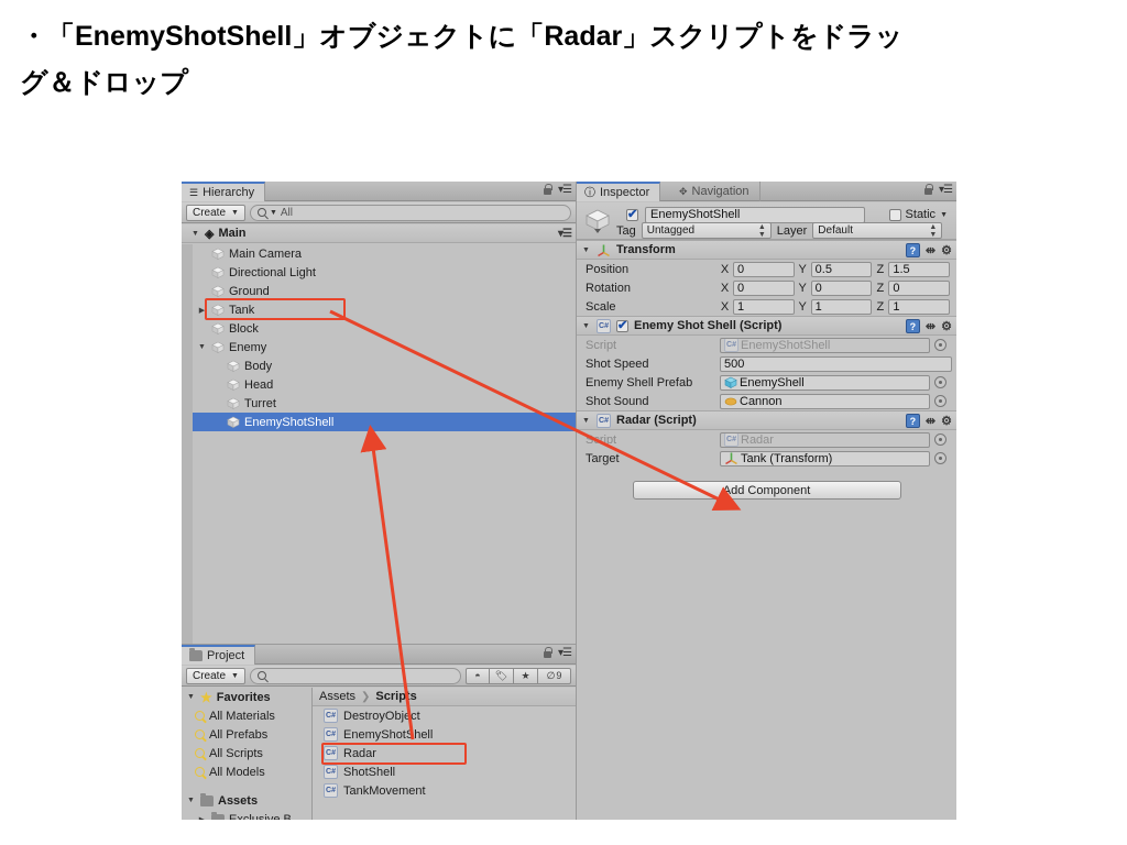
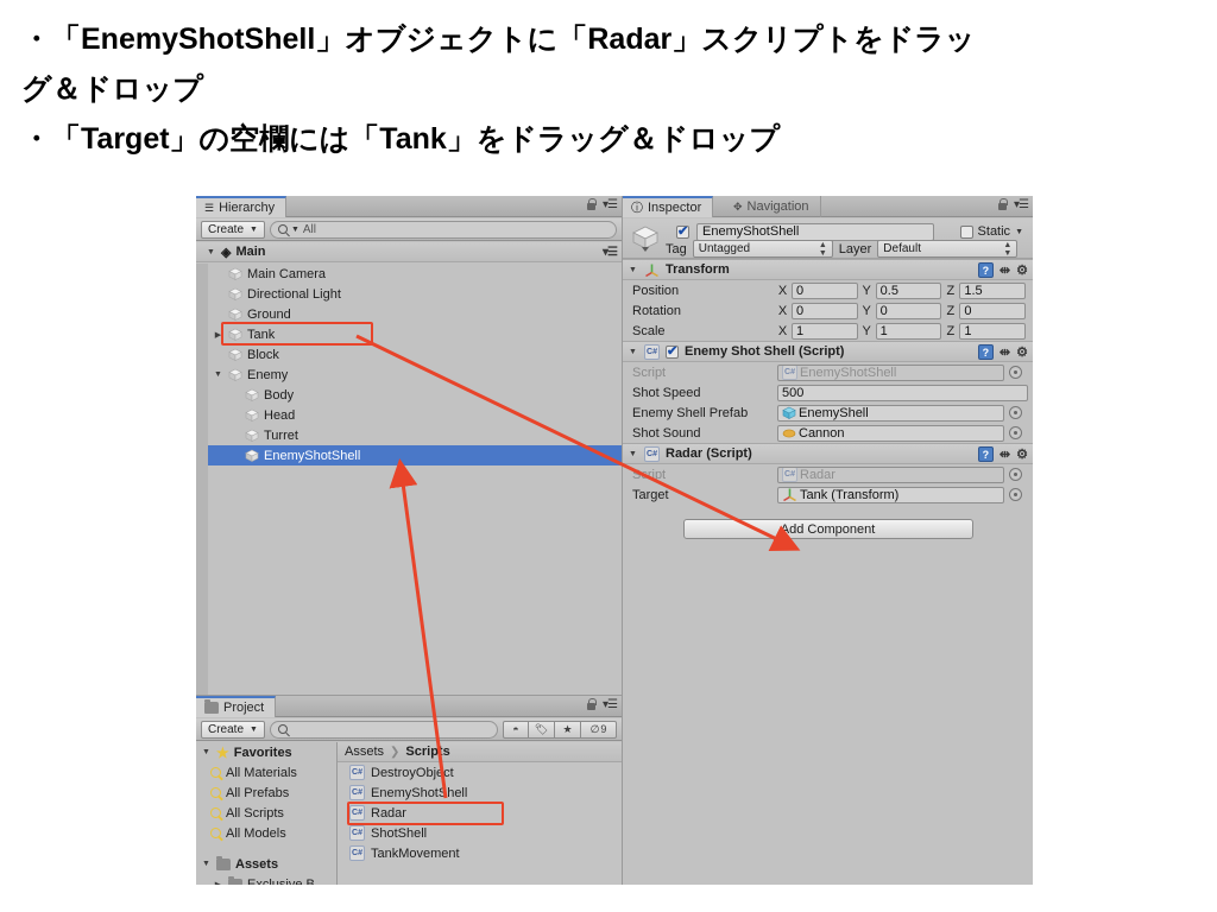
  ・「EnemyShotShell」オブジェクトに「Radar」スクリプトをドラッ
  グ＆ドロップ
+ ・「Target」の空欄には「Tank」をドラッグ＆ドロップ
  ☰
  Hierarchy
  ▾☰
  Create
  All
  ◈
  Main
  ▾☰
  Main Camera
  Directional Light
  Ground
  Tank
  Block
  Enemy
  Body
  Head
  Turret
  EnemyShotShell
  Project
  ▾☰
  Create
  ◓
  🏷
  ★
  ∅
  9
  ★
  Favorites
  All Materials
  All Prefabs
  All Scripts
  All Models
  Assets
  Exclusive B
  Assets
  ❯
  Scrips
  DestroyObject
  EnemyShotShell
  Radar
  ShotShell
  TankMovement
  ⓘ
  Inspector
  ✥
  Navigation
  ▾☰
  EnemyShotShell
  Static
  Tag
  Untagged
  Layer
  Default
  Transform
  ?
  ⇹
  ⚙
  Position
  X
  0
  Y
  0.5
  Z
  1.5
  Rotation
  X
  0
  Y
  0
  Z
  0
  Scale
  X
  1
  Y
  1
  Z
  1
  Enemy Shot Shell (Script)
  ?
  ⇹
  ⚙
  Script
  EnemyShotShell
  Shot Speed
  500
  Enemy Shell Prefab
  EnemyShell
  Shot Sound
  Cannon
  Radar (Script)
  ?
  ⇹
  ⚙
  Sript
  Radar
  Target
  Tank (Transform)
  Add Component
